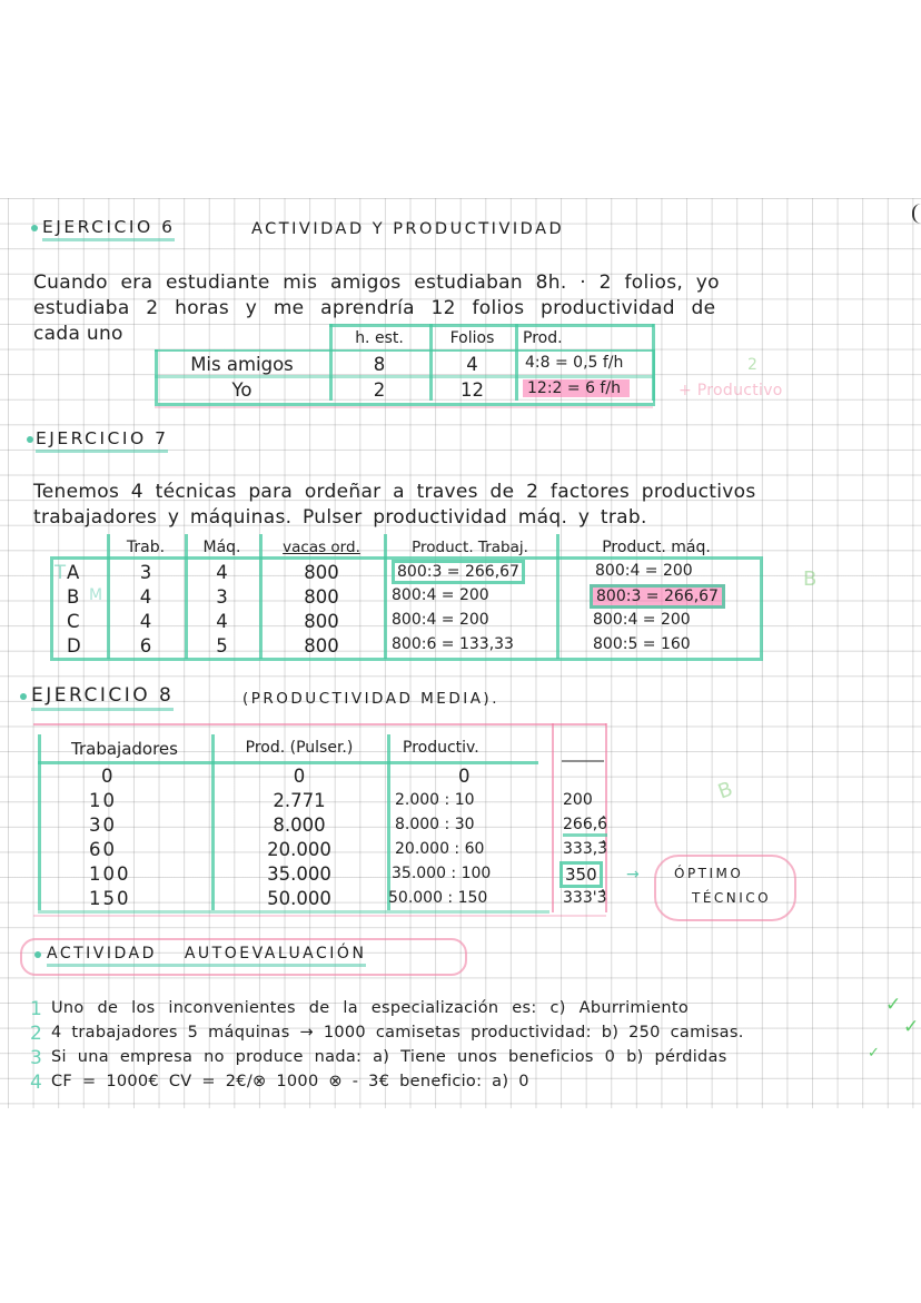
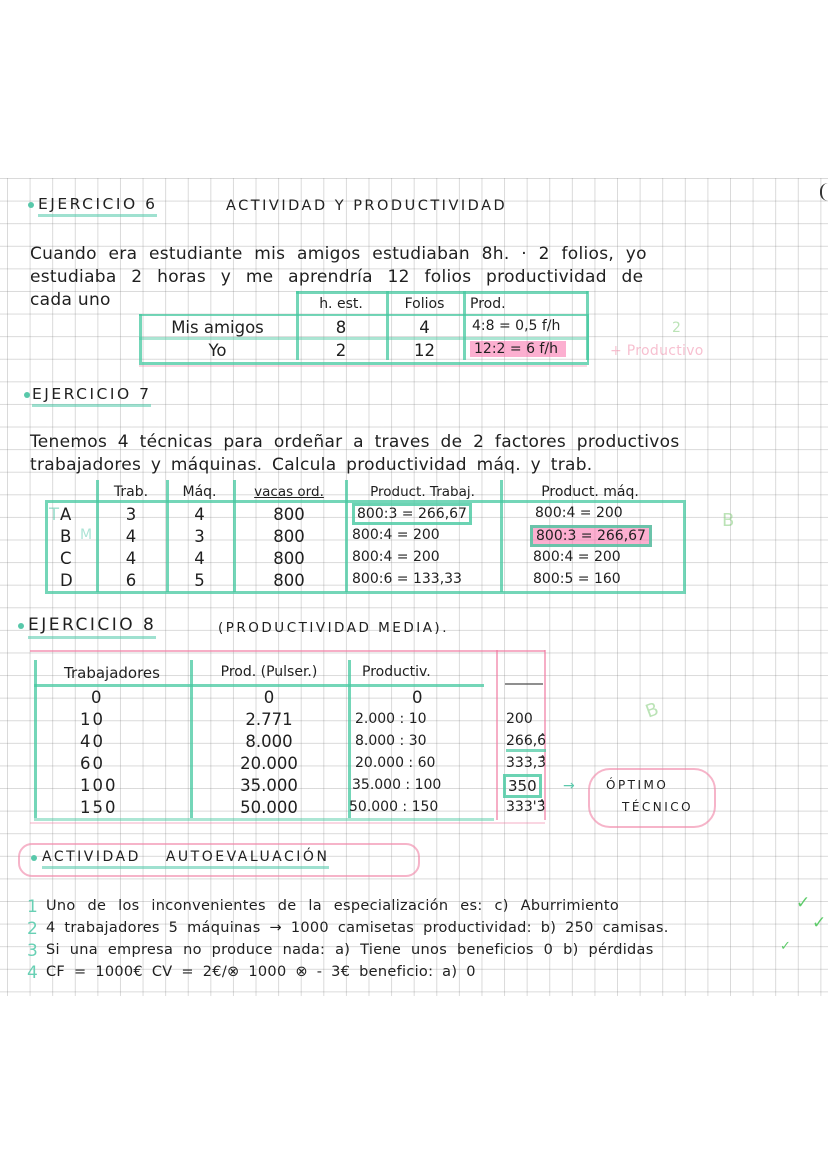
  EJERCICIO 6
  ACTIVIDAD Y PRODUCTIVIDAD
  Cuando era estudiante mis amigos estudiaban 8h. · 2 folios, yo
  estudiaba 2 horas y me aprendría 12 folios productividad de
  cada uno
  h. est.
  Folios
  Prod.
  Mis amigos
  8
  4
  4:8 = 0,5 f/h
  Yo
  2
  12
  12:2 = 6 f/h
  + Productivo
  2
  EJERCICIO 7
  Tenemos 4 técnicas para ordeñar a traves de 2 factores productivos
- trabajadores y máquinas. Pulser productividad máq. y trab.
+ trabajadores y máquinas. Calcula productividad máq. y trab.
  Trab.
  Máq.
  vacas ord.
  Product. Trabaj.
  Product. máq.
  T
  A
  3
  4
  800
  800:3 = 266,67
  800:4 = 200
  B
  M
  4
  3
  800
  800:4 = 200
  800:3 = 266,67
  C
  4
  4
  800
  800:4 = 200
  800:4 = 200
  D
  6
  5
  800
  800:6 = 133,33
  800:5 = 160
  B
  EJERCICIO 8
  (PRODUCTIVIDAD MEDIA).
  Trabajadores
  Prod. (Pulser.)
  Productiv.
  0
  0
  0
  10
  2.771
  2.000 : 10
  200
- 30
+ 40
  8.000
  8.000 : 30
  266,6̂
  60
  20.000
  20.000 : 60
  333,3̂
  100
  35.000
  35.000 : 100
  350
  150
  50.000
  50.000 : 150
  333'3̂
  →
  ÓPTIMO
  TÉCNICO
  ACTIVIDAD AUTOEVALUACIÓN
  1
  Uno de los inconvenientes de la especialización es: c) Aburrimiento
  ✓
  2
  4 trabajadores 5 máquinas → 1000 camisetas productividad: b) 250 camisas.
  ✓
  3
  Si una empresa no produce nada: a) Tiene unos beneficios 0 b) pérdidas
  ✓
  4
  CF = 1000€ CV = 2€/⊗ 1000 ⊗ - 3€ beneficio: a) 0
